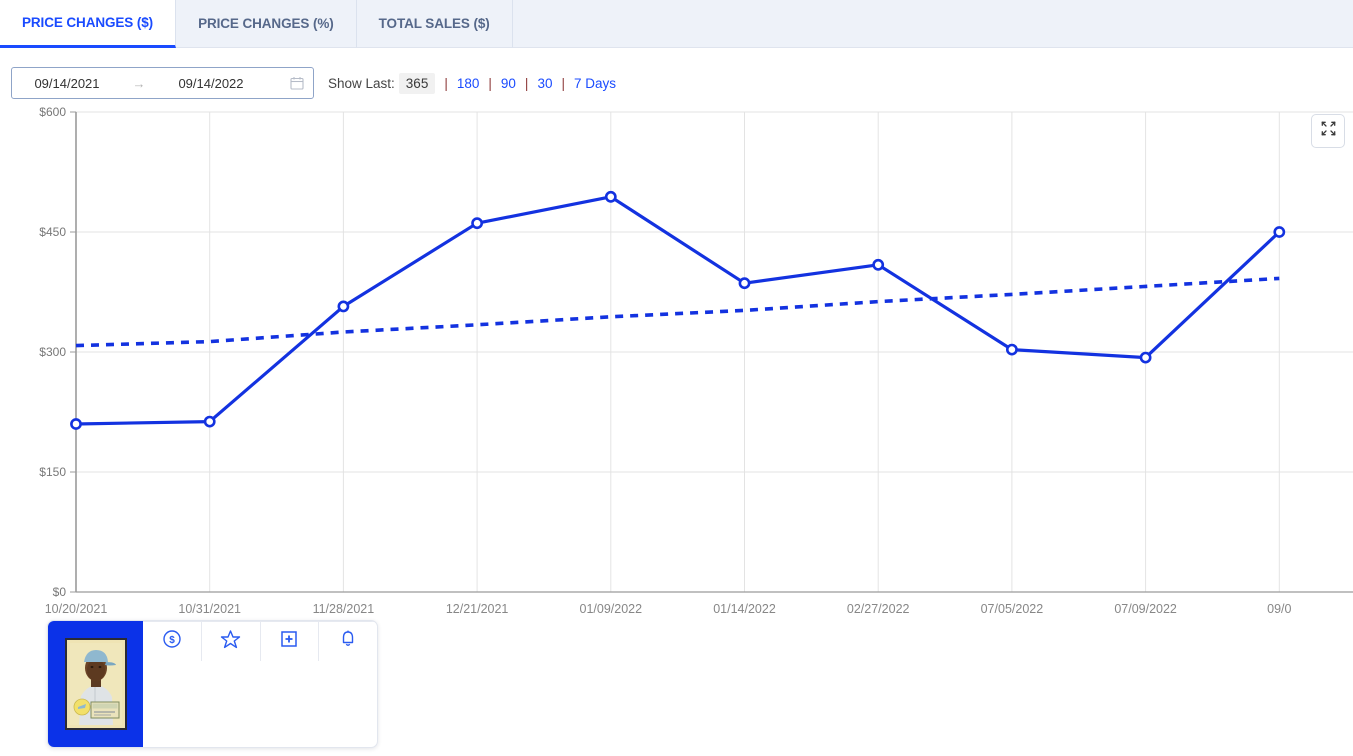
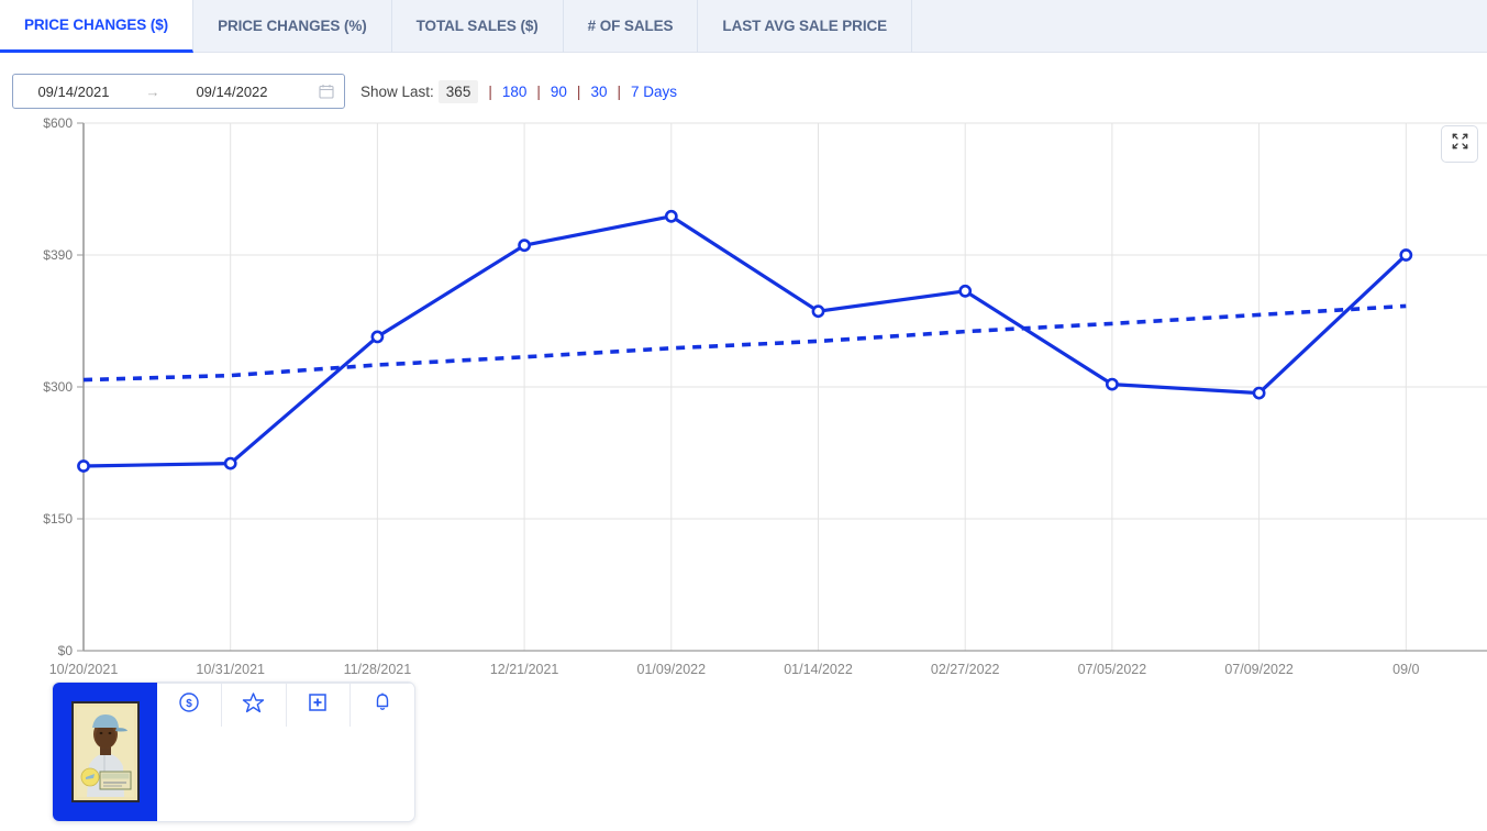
  PRICE CHANGES ($)
  PRICE CHANGES (%)
  TOTAL SALES ($)
+ # OF SALES
+ LAST AVG SALE PRICE
  09/14/2021
  →
  09/14/2022
  Show Last:
  365
  |
  180
  |
  90
  |
  30
  |
  7 Days
  $0
  $150
  $300
- $450
+ $390
  $600
  10/20/2021
  10/31/2021
  11/28/2021
  12/21/2021
  01/09/2022
  01/14/2022
  02/27/2022
  07/05/2022
  07/09/2022
  09/0
  $
